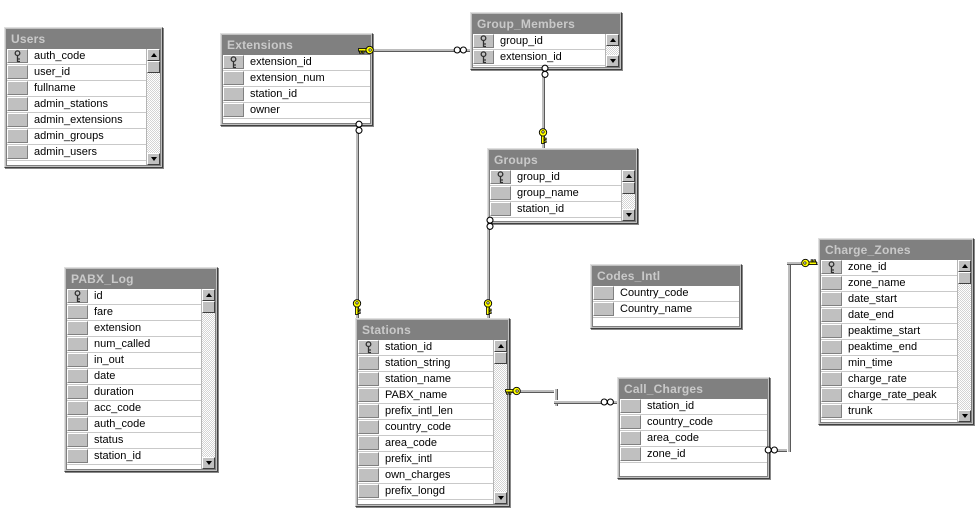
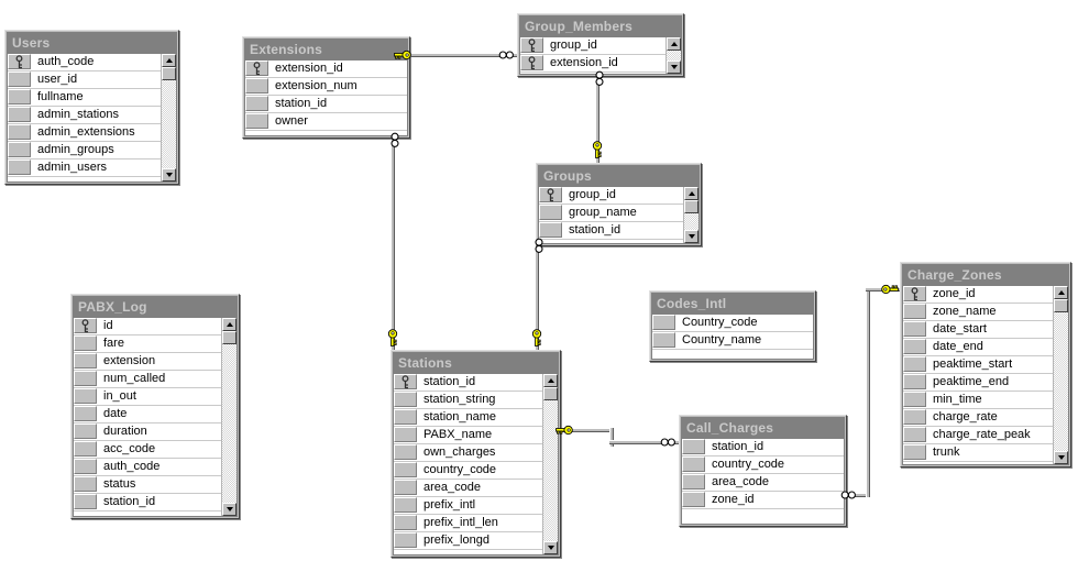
  Users
  auth_code
  user_id
  fullname
  admin_stations
  admin_extensions
  admin_groups
  admin_users
  Extensions
  extension_id
  extension_num
  station_id
  owner
  Group_Members
  group_id
  extension_id
  Groups
  group_id
  group_name
  station_id
  PABX_Log
  id
  fare
  extension
  num_called
  in_out
  date
  duration
  acc_code
  auth_code
  status
  station_id
  Stations
  station_id
  station_string
  station_name
  PABX_name
- prefix_intl_len
+ own_charges
  country_code
  area_code
  prefix_intl
- own_charges
+ prefix_intl_len
  prefix_longd
  Codes_Intl
  Country_code
  Country_name
  Call_Charges
  station_id
  country_code
  area_code
  zone_id
  Charge_Zones
  zone_id
  zone_name
  date_start
  date_end
  peaktime_start
  peaktime_end
  min_time
  charge_rate
  charge_rate_peak
  trunk
